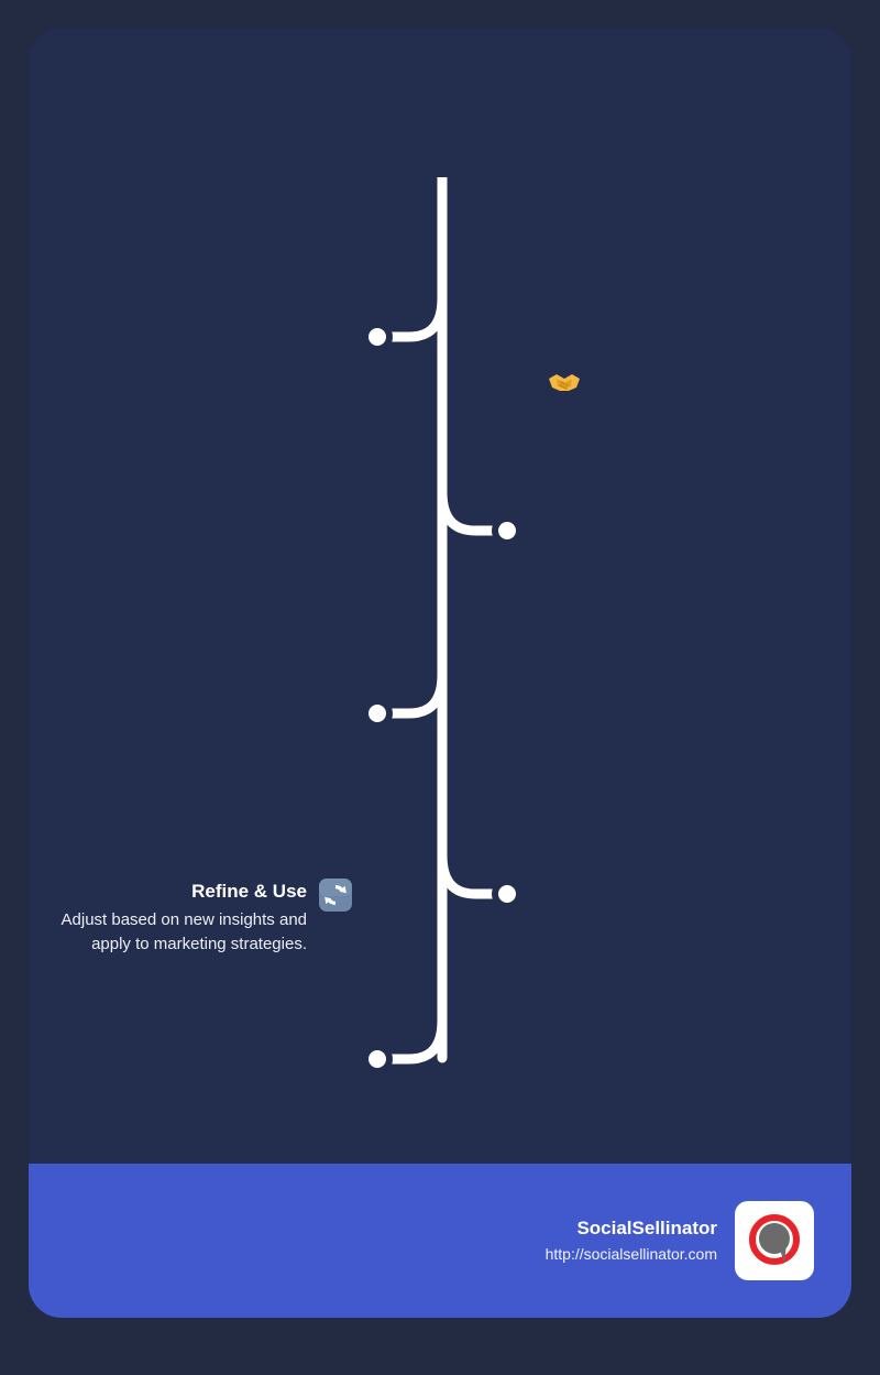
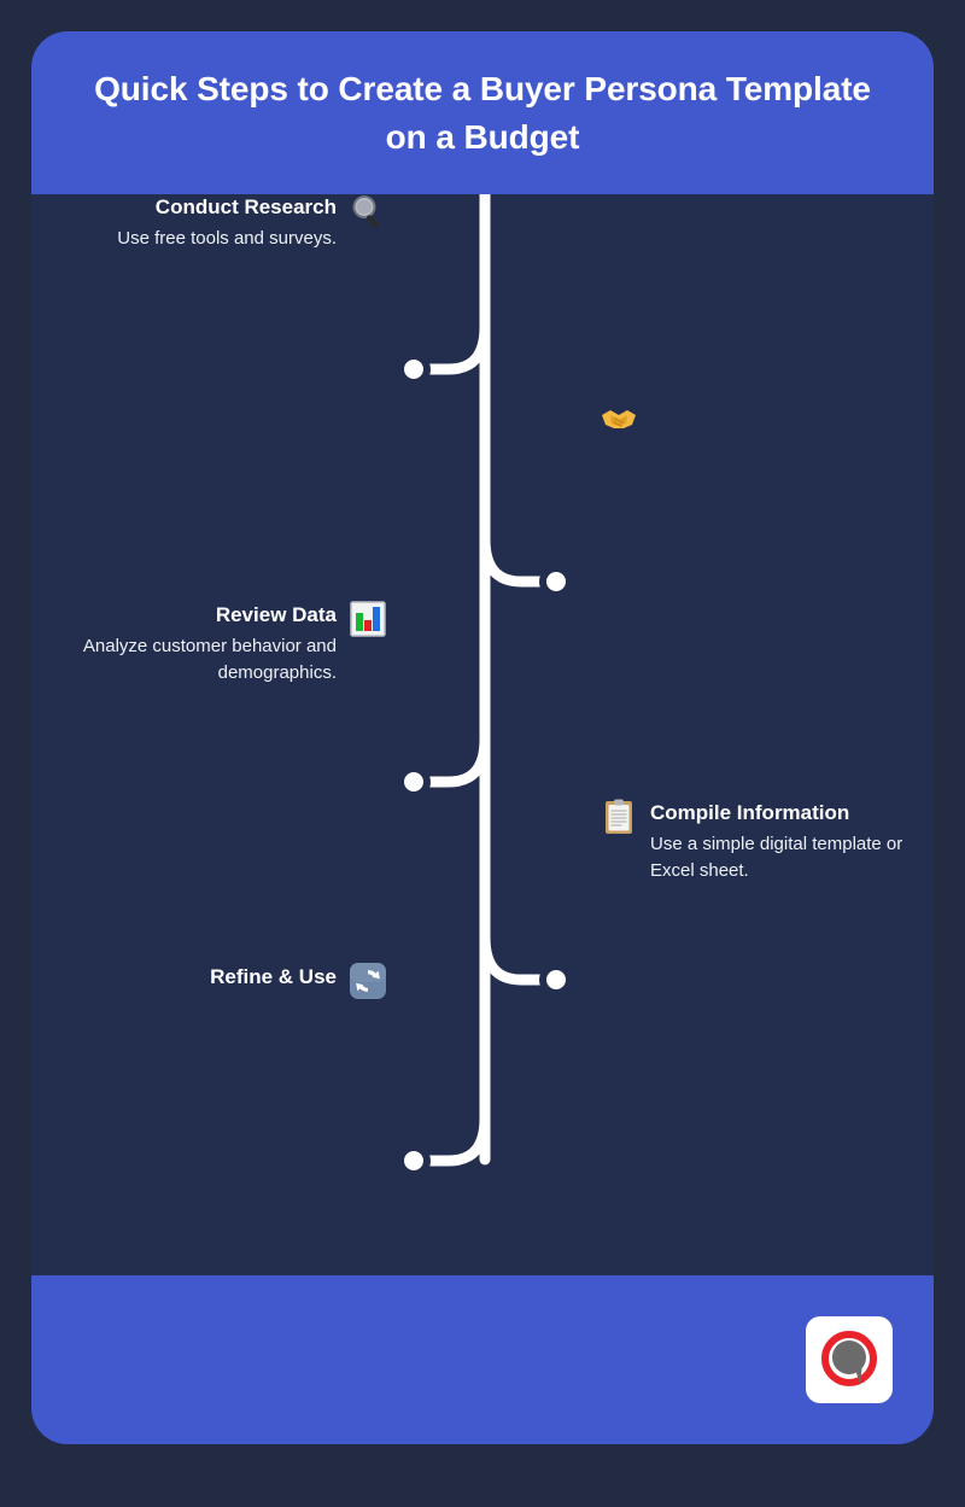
+ Quick Steps to Create a Buyer Persona Template on a Budget
+ Conduct Research
+ Use free tools and surveys.
+ Review Data
+ Analyze customer behavior and demographics.
+ Compile Information
+ Use a simple digital template or Excel sheet.
  Refine & Use
- Adjust based on new insights and apply to marketing strategies.
- SocialSellinator
- http://socialsellinator.com
